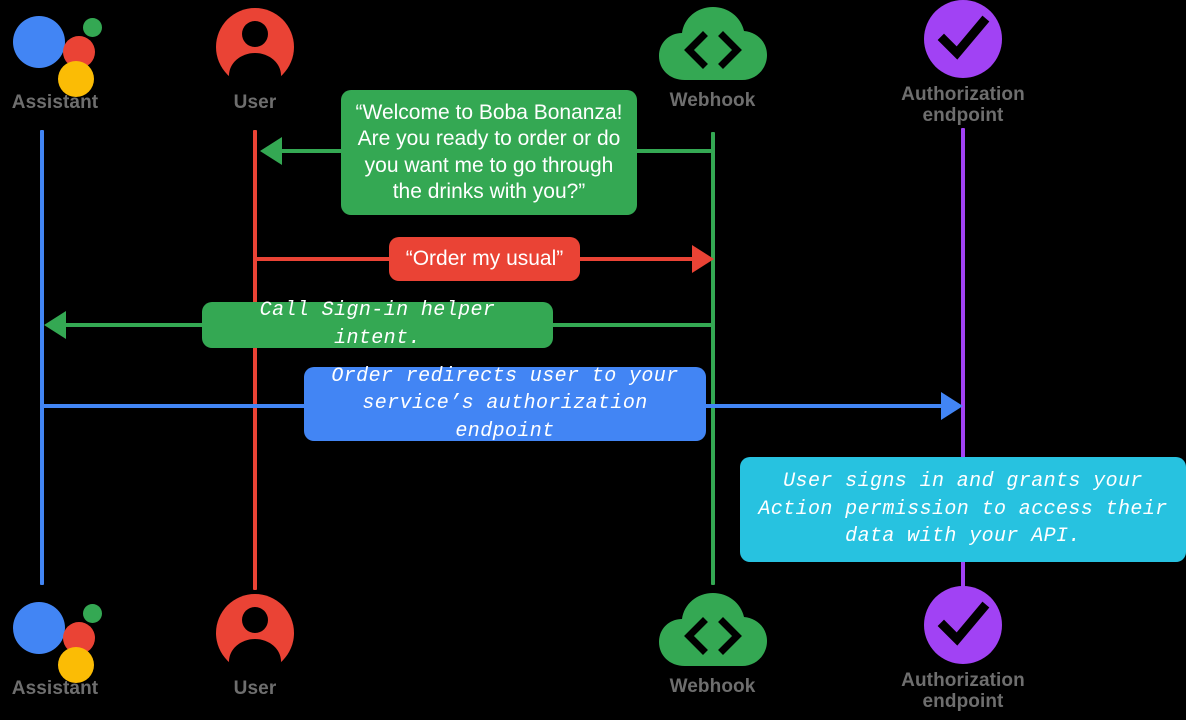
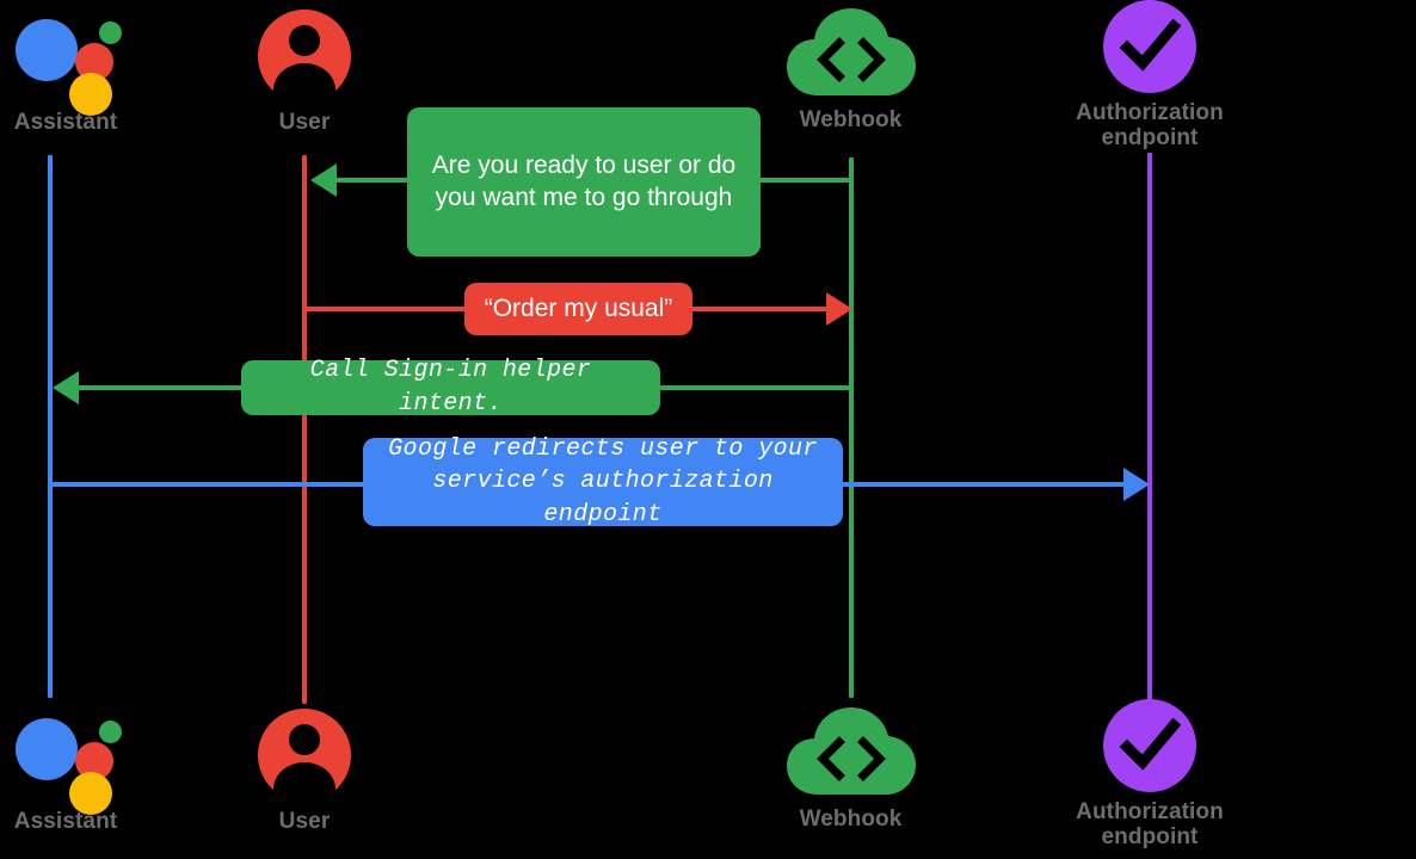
  Assistant
  User
  Webhook
  Authorization
  endpoint
- “Welcome to Boba Bonanza!
- Are you ready to order or do
+ Are you ready to user or do
  you want me to go through
- the drinks with you?”
  “Order my usual”
  Call Sign-in helper intent.
- Order redirects user to your
+ Google redirects user to your
  service’s authorization endpoint
- User signs in and grants your
- Action permission to access their
- data with your API.
  Assistant
  User
  Webhook
  Authorization
  endpoint
